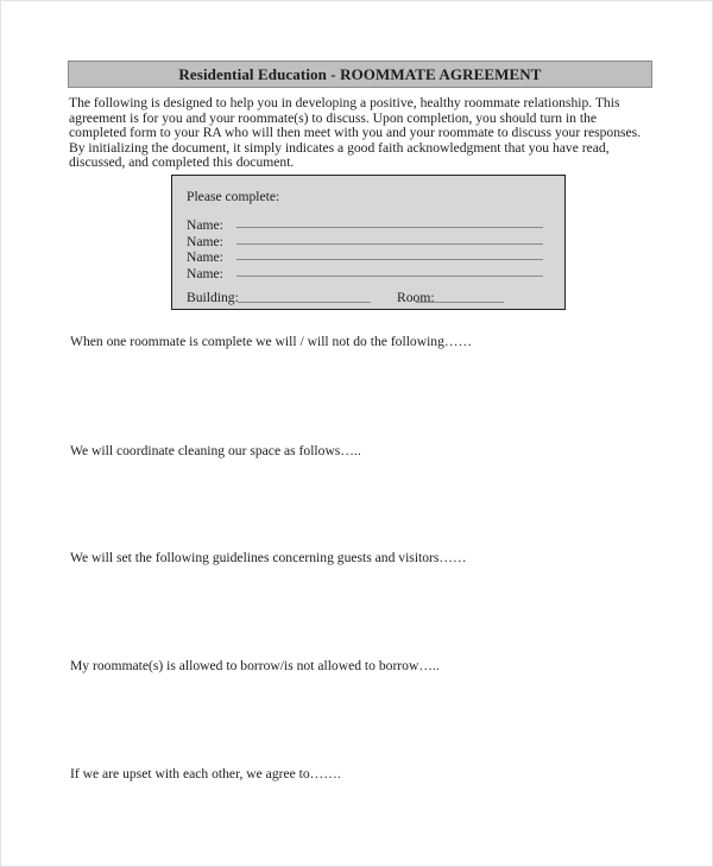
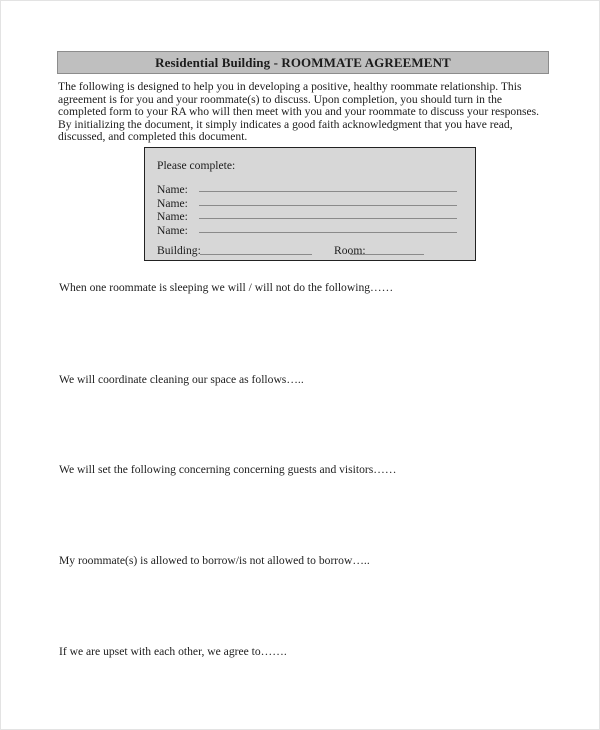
- Residential Education - ROOMMATE AGREEMENT
+ Residential Building - ROOMMATE AGREEMENT
  The following is designed to help you in developing a positive, healthy roommate relationship. This agreement is for you and your roommate(s) to discuss. Upon completion, you should turn in the completed form to your RA who will then meet with you and your roommate to discuss your responses. By initializing the document, it simply indicates a good faith acknowledgment that you have read, discussed, and completed this document.
  Please complete:
  Name:
  Name:
  Name:
  Name:
  Building:
  Room:
- When one roommate is complete we will / will not do the following……
+ When one roommate is sleeping we will / will not do the following……
  We will coordinate cleaning our space as follows…..
- We will set the following guidelines concerning guests and visitors……
+ We will set the following concerning concerning guests and visitors……
  My roommate(s) is allowed to borrow/is not allowed to borrow…..
  If we are upset with each other, we agree to…….
